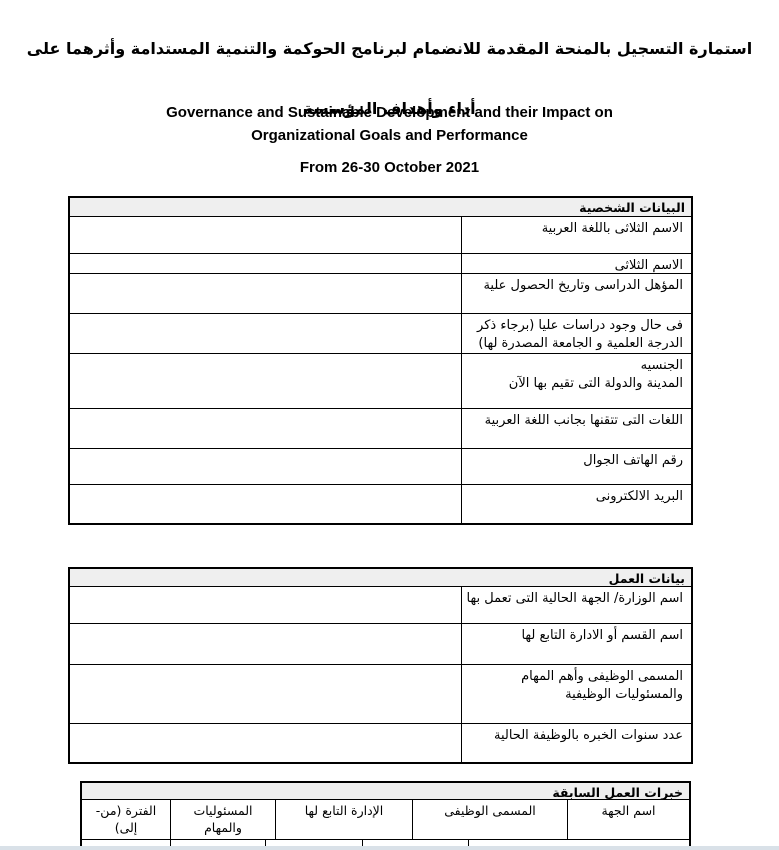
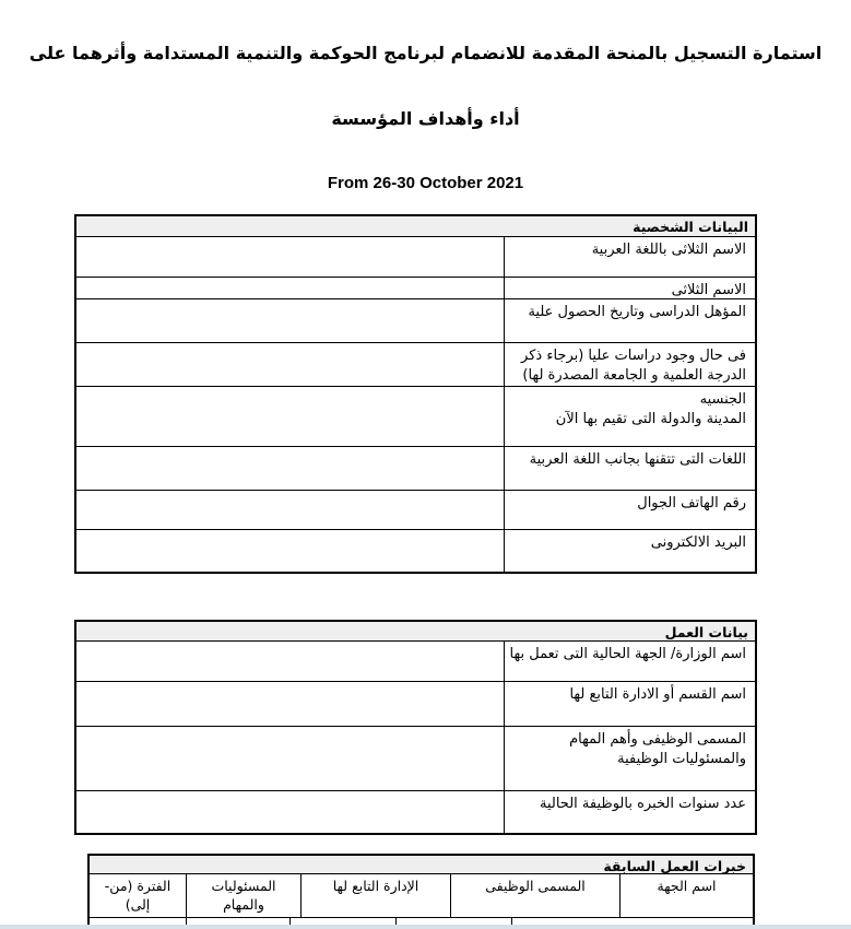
  استمارة التسجيل بالمنحة المقدمة للانضمام لبرنامج الحوكمة والتنمية المستدامة وأثرهما على
  أداء وأهداف المؤسسة
- Governance and Sustainable Development and their Impact on
- Organizational Goals and Performance
  From 26-30 October 2021
  البيانات الشخصية
  الاسم الثلاثى باللغة العربية
  الاسم الثلاثى
  المؤهل الدراسى وتاريخ الحصول علية
  فى حال وجود دراسات عليا (برجاء ذكر
  الدرجة العلمية و الجامعة المصدرة لها)
  الجنسيه
  المدينة والدولة التى تقيم بها الآن
  اللغات التى تتقنها بجانب اللغة العربية
  رقم الهاتف الجوال
  البريد الالكترونى
  بيانات العمل
  اسم الوزارة/ الجهة الحالية التى تعمل بها
  اسم القسم أو الادارة التابع لها
  المسمى الوظيفى وأهم المهام
  والمسئوليات الوظيفية
  عدد سنوات الخبره بالوظيفة الحالية
  خبرات العمل السابقة
  اسم الجهة
  المسمى الوظيفى
  الإدارة التابع لها
  المسئوليات والمهام
  الفترة (من-إلى)
